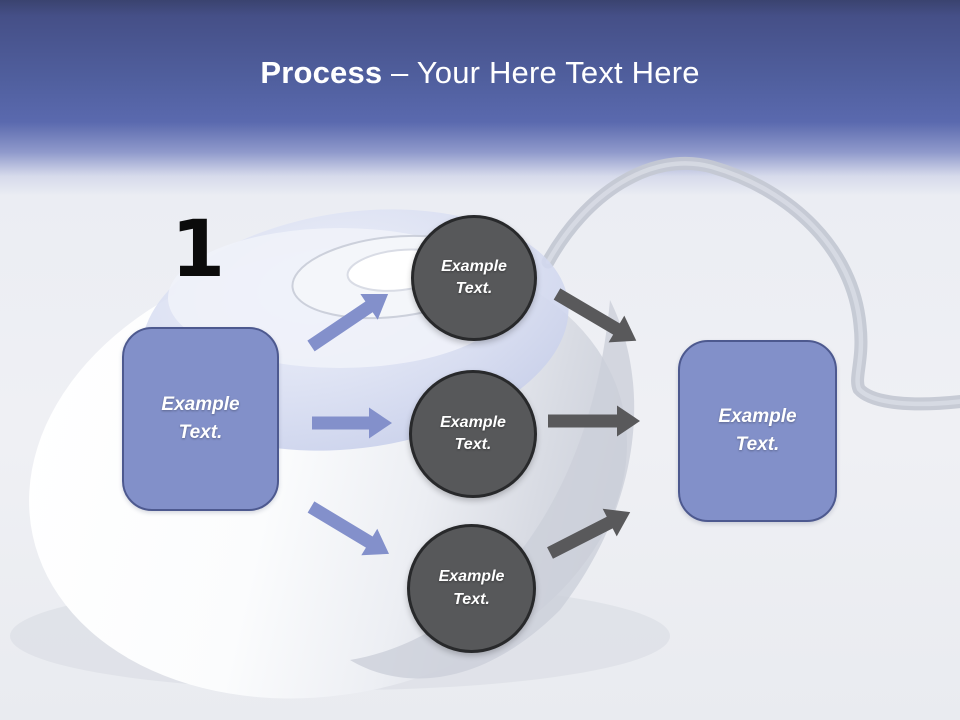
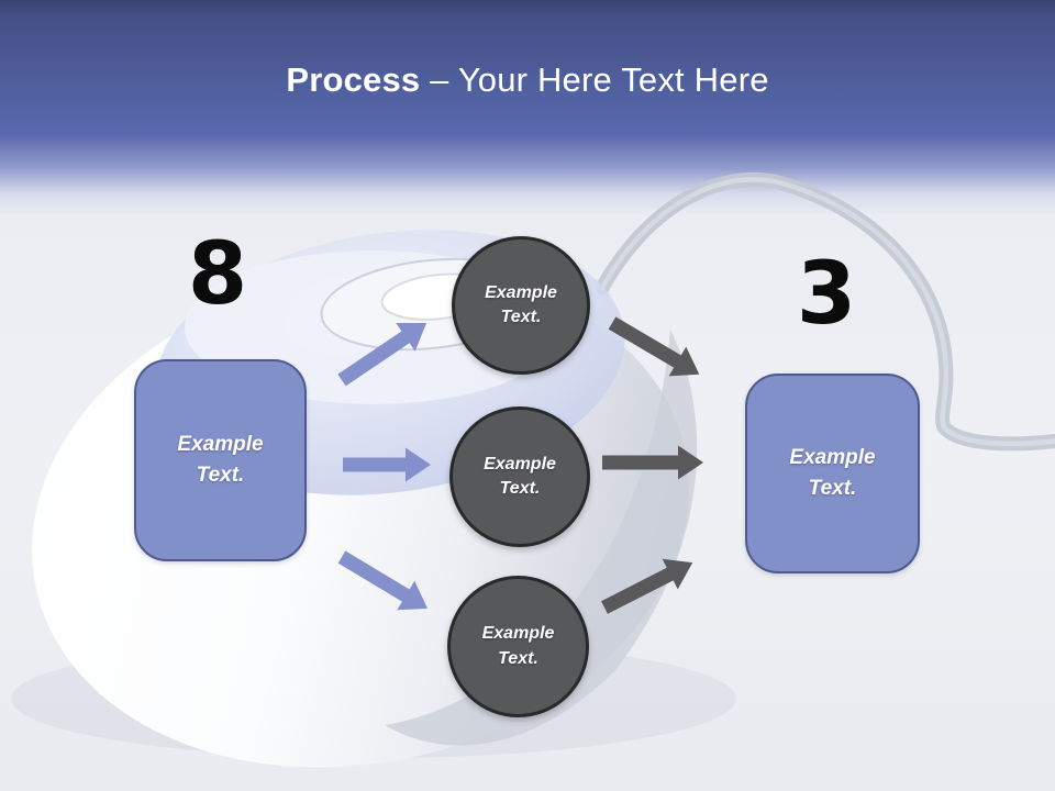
  Process – Your Here Text Here
- 1
+ 8
+ 3
  Example Text.
  Example Text.
  Example Text.
  Example Text.
  Example Text.
